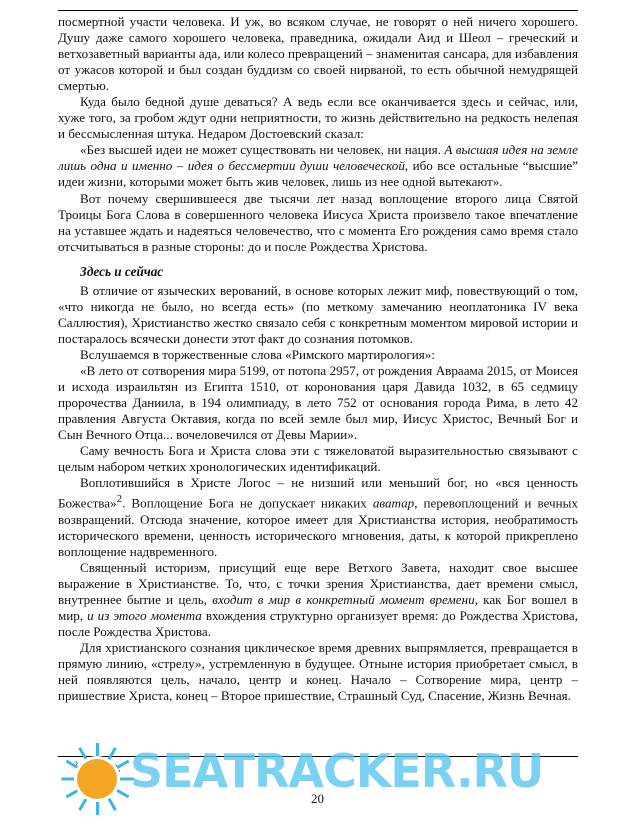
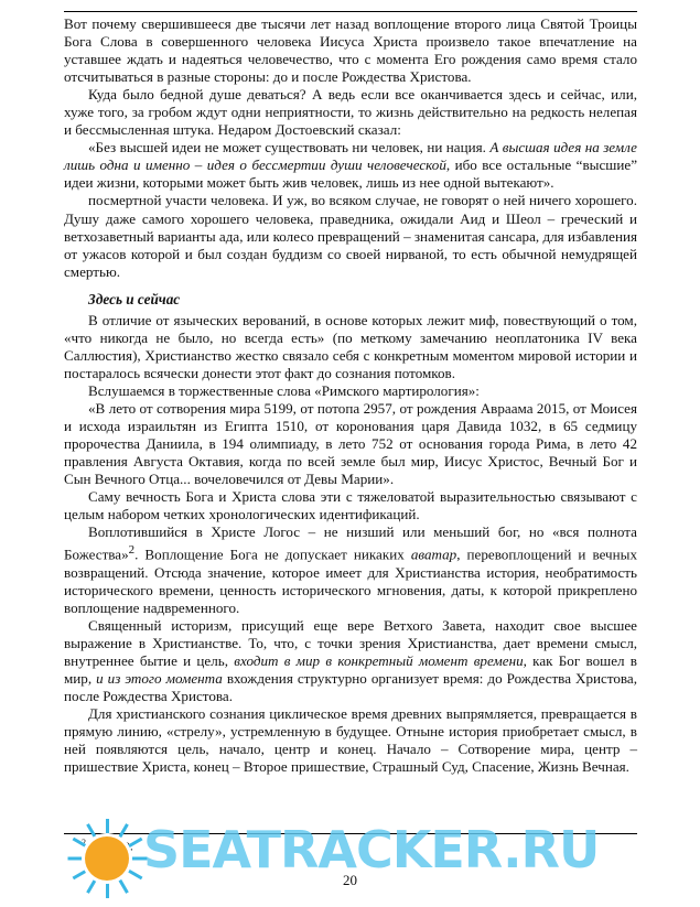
- посмертной участи человека. И уж, во всяком случае, не говорят о ней ничего хорошего. Душу даже самого хорошего человека, праведника, ожидали Аид и Шеол – греческий и ветхозаветный варианты ада, или колесо превращений – знаменитая сансара, для избавления от ужасов которой и был создан буддизм со своей нирваной, то есть обычной немудрящей смертью.
+ Вот почему свершившееся две тысячи лет назад воплощение второго лица Святой Троицы Бога Слова в совершенного человека Иисуса Христа произвело такое впечатление на уставшее ждать и надеяться человечество, что с момента Его рождения само время стало отсчитываться в разные стороны: до и после Рождества Христова.
  Куда было бедной душе деваться? А ведь если все оканчивается здесь и сейчас, или, хуже того, за гробом ждут одни неприятности, то жизнь действительно на редкость нелепая и бессмысленная штука. Недаром Достоевский сказал:
  «Без высшей идеи не может существовать ни человек, ни нация. А высшая идея на земле лишь одна и именно – идея о бессмертии души человеческой, ибо все остальные “высшие” идеи жизни, которыми может быть жив человек, лишь из нее одной вытекают».
- Вот почему свершившееся две тысячи лет назад воплощение второго лица Святой Троицы Бога Слова в совершенного человека Иисуса Христа произвело такое впечатление на уставшее ждать и надеяться человечество, что с момента Его рождения само время стало отсчитываться в разные стороны: до и после Рождества Христова.
+ посмертной участи человека. И уж, во всяком случае, не говорят о ней ничего хорошего. Душу даже самого хорошего человека, праведника, ожидали Аид и Шеол – греческий и ветхозаветный варианты ада, или колесо превращений – знаменитая сансара, для избавления от ужасов которой и был создан буддизм со своей нирваной, то есть обычной немудрящей смертью.
  Здесь и сейчас
  В отличие от языческих верований, в основе которых лежит миф, повествующий о том, «что никогда не было, но всегда есть» (по меткому замечанию неоплатоника IV века Саллюстия), Христианство жестко связало себя с конкретным моментом мировой истории и постаралось всячески донести этот факт до сознания потомков.
  Вслушаемся в торжественные слова «Римского мартирология»:
  «В лето от сотворения мира 5199, от потопа 2957, от рождения Авраама 2015, от Моисея и исхода израильтян из Египта 1510, от коронования царя Давида 1032, в 65 седмицу пророчества Даниила, в 194 олимпиаду, в лето 752 от основания города Рима, в лето 42 правления Августа Октавия, когда по всей земле был мир, Иисус Христос, Вечный Бог и Сын Вечного Отца... вочеловечился от Девы Марии».
  Саму вечность Бога и Христа слова эти с тяжеловатой выразительностью связывают с целым набором четких хронологических идентификаций.
- Воплотившийся в Христе Логос – не низший или меньший бог, но «вся ценность Божества»2. Воплощение Бога не допускает никаких аватар, перевоплощений и вечных возвращений. Отсюда значение, которое имеет для Христианства история, необратимость исторического времени, ценность исторического мгновения, даты, к которой прикреплено воплощение надвременного.
+ Воплотившийся в Христе Логос – не низший или меньший бог, но «вся полнота Божества»2. Воплощение Бога не допускает никаких аватар, перевоплощений и вечных возвращений. Отсюда значение, которое имеет для Христианства история, необратимость исторического времени, ценность исторического мгновения, даты, к которой прикреплено воплощение надвременного.
  Священный историзм, присущий еще вере Ветхого Завета, находит свое высшее выражение в Христианстве. То, что, с точки зрения Христианства, дает времени смысл, внутреннее бытие и цель, входит в мир в конкретный момент времени, как Бог вошел в мир, и из этого момента вхождения структурно организует время: до Рождества Христова, после Рождества Христова.
  Для христианского сознания циклическое время древних выпрямляется, превращается в прямую линию, «стрелу», устремленную в будущее. Отныне история приобретает смысл, в ней появляются цель, начало, центр и конец. Начало – Сотворение мира, центр – пришествие Христа, конец – Второе пришествие, Страшный Суд, Спасение, Жизнь Вечная.
  20
  SEATRACKER.RU
